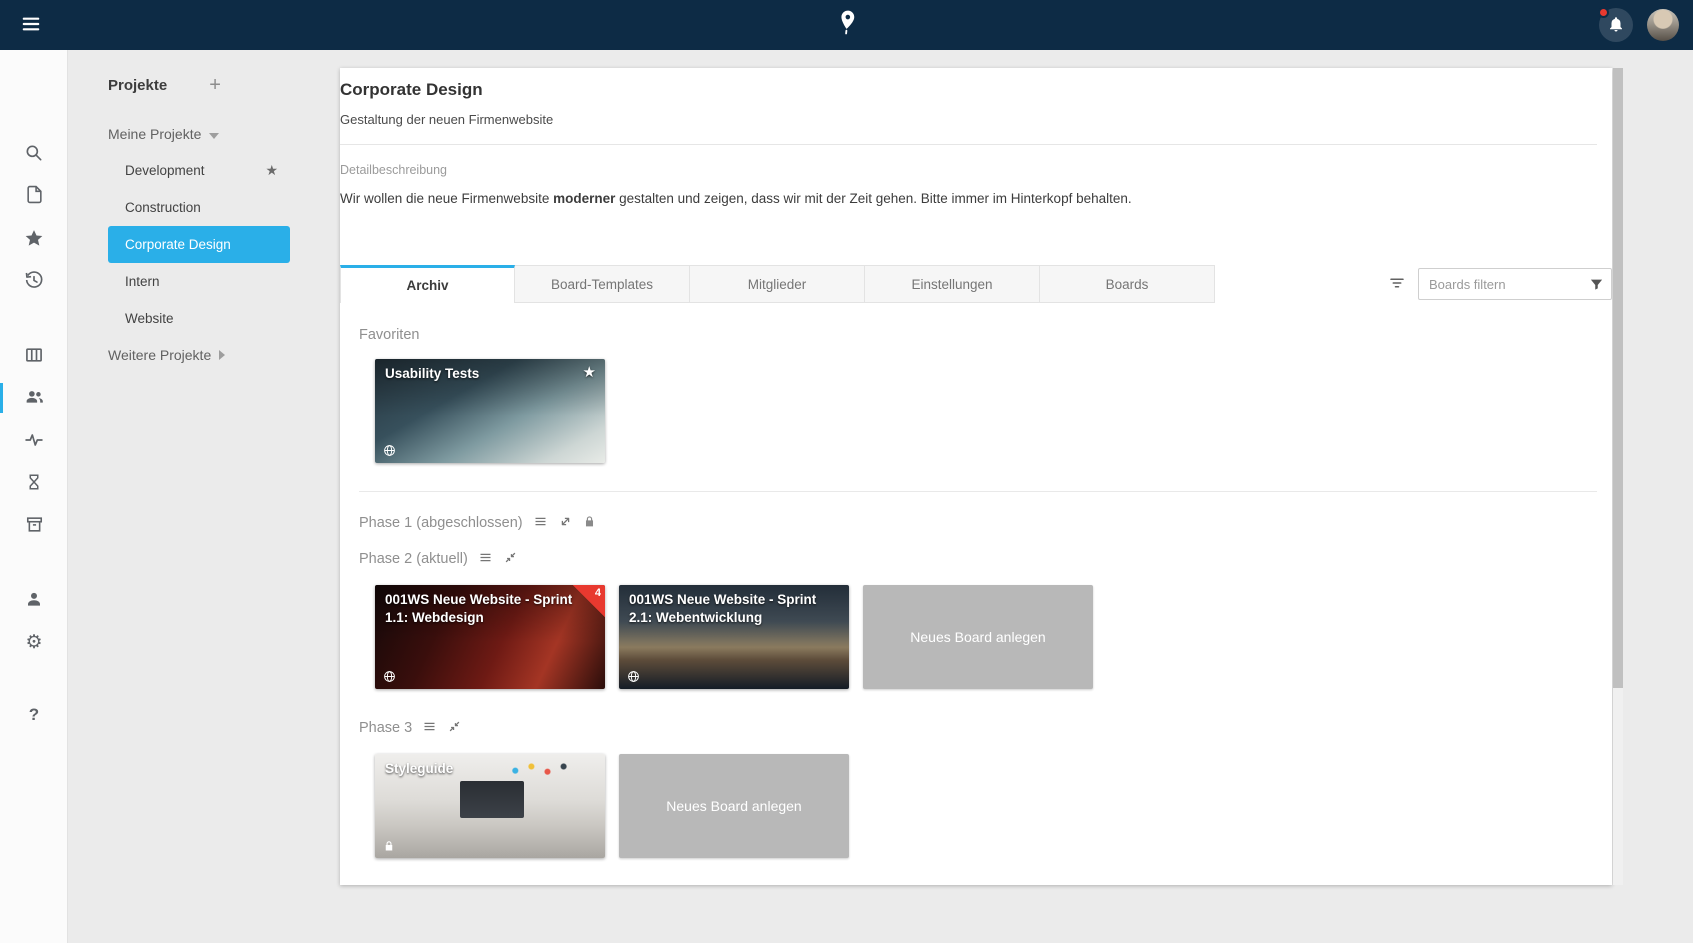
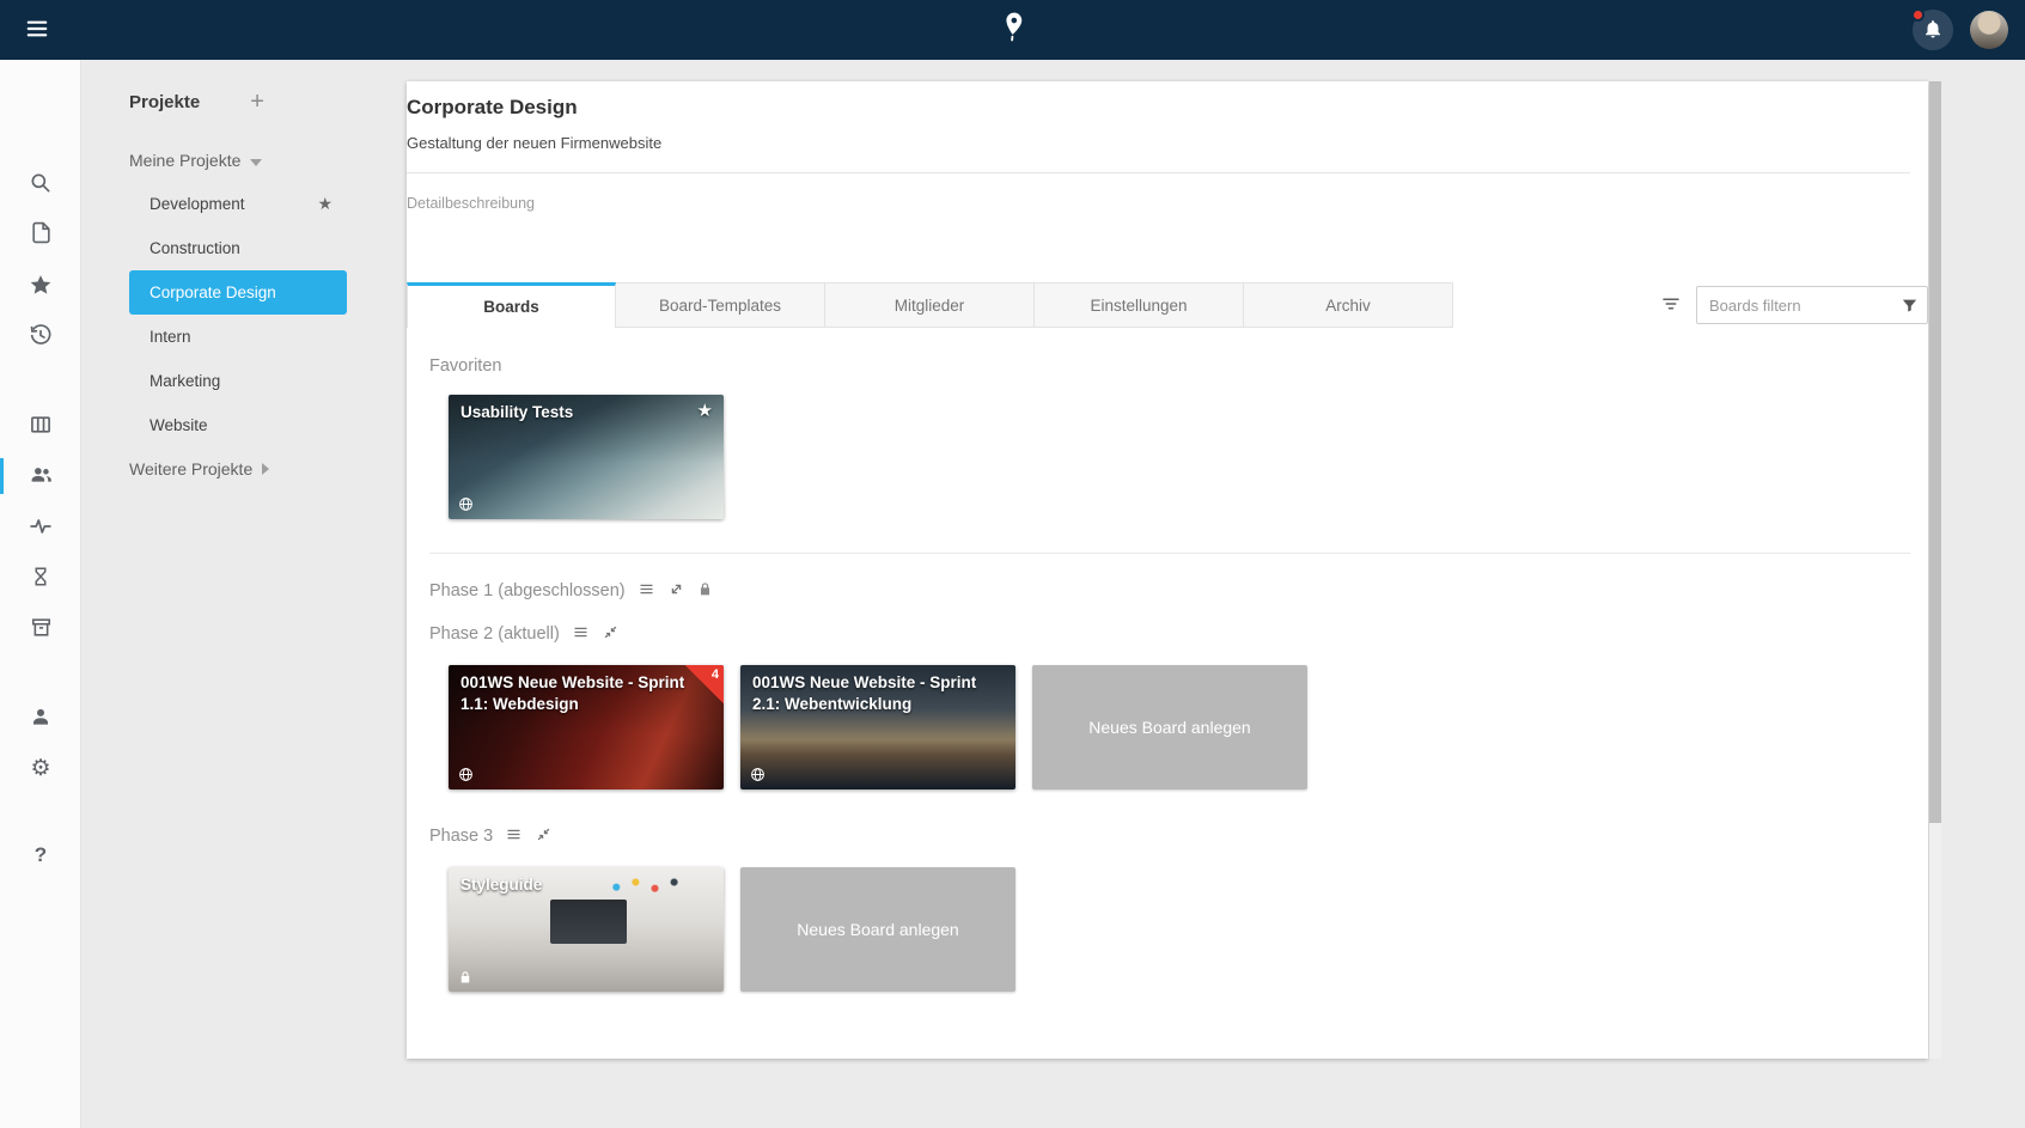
  ⚙
  ?
  Projekte
  +
  Meine Projekte
  Development
  ★
  Construction
  Corporate Design
  Intern
+ Marketing
  Website
  Weitere Projekte
  Corporate Design
  Gestaltung der neuen Firmenwebsite
  Detailbeschreibung
- Wir wollen die neue Firmenwebsite moderner gestalten und zeigen, dass wir mit der Zeit gehen. Bitte immer im Hinterkopf behalten.
- Archiv
+ Boards
  Board-Templates
  Mitglieder
  Einstellungen
- Boards
+ Archiv
  Boards filtern
  Favoriten
  Usability Tests
  ★
  Phase 1 (abgeschlossen)
  Phase 2 (aktuell)
  001WS Neue Website - Sprint 1.1: Webdesign
  4
  001WS Neue Website - Sprint 2.1: Webentwicklung
  Neues Board anlegen
  Phase 3
  Styleguide
  Neues Board anlegen
